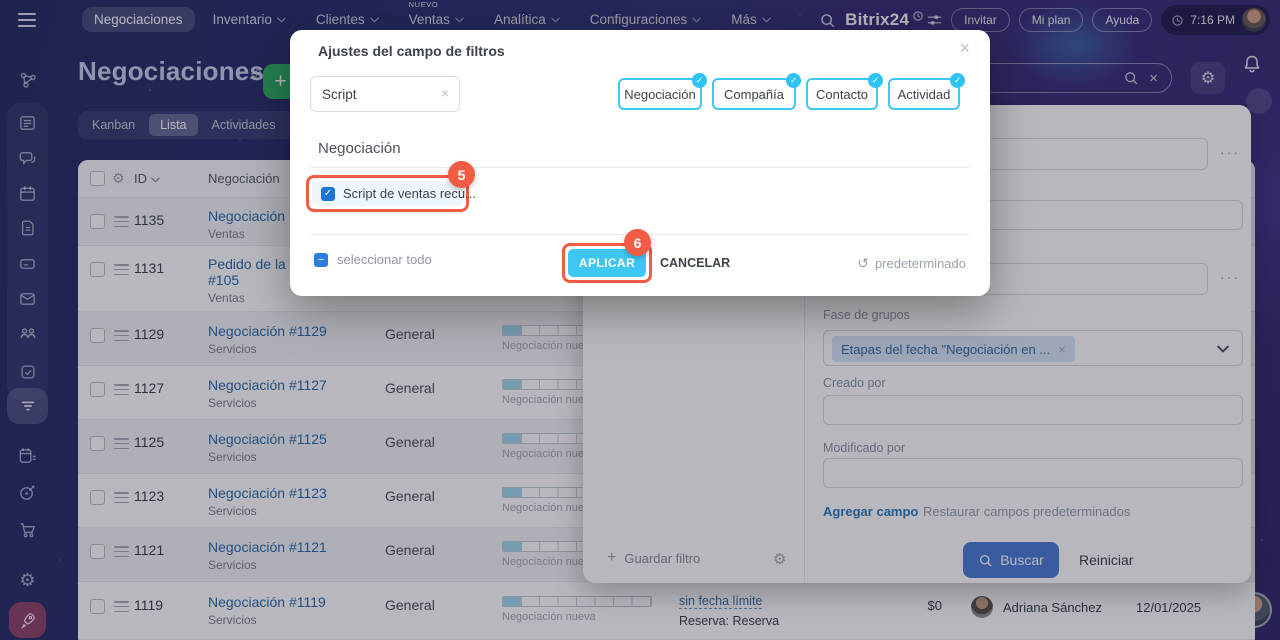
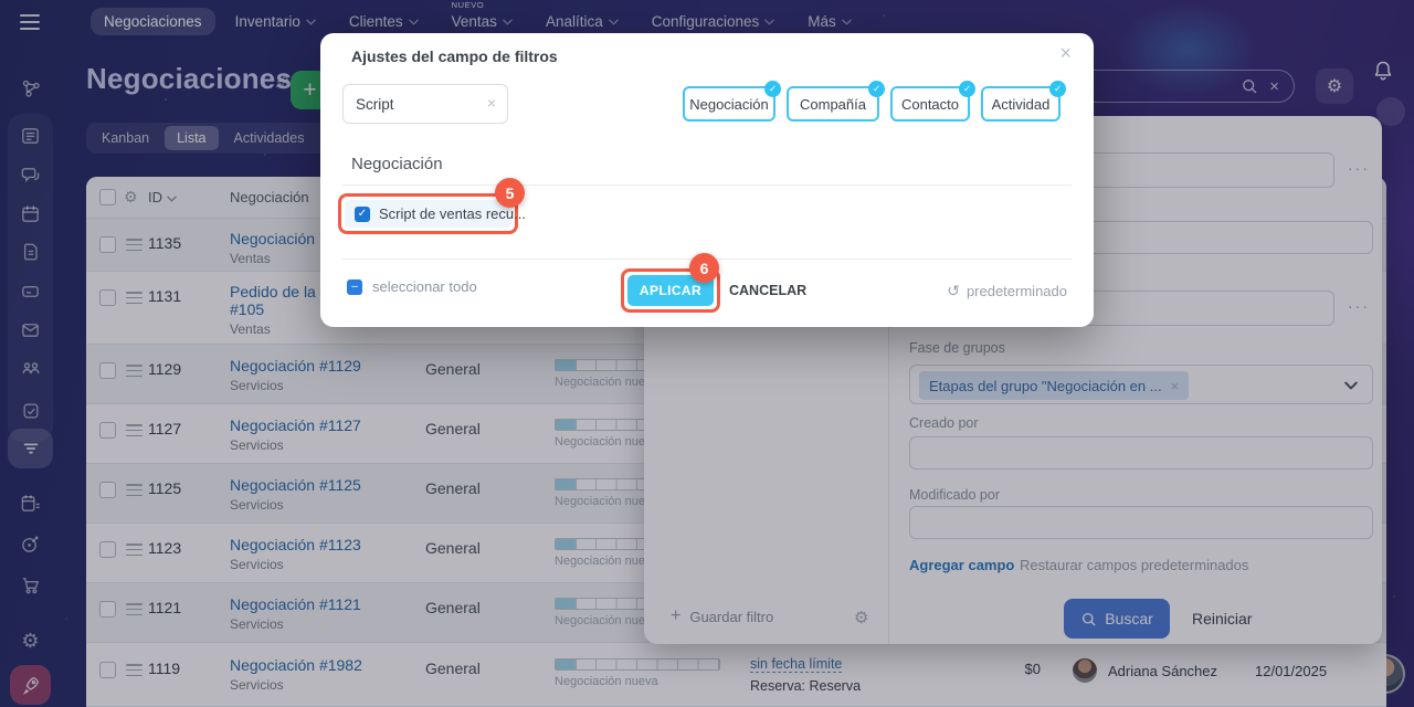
  Negociaciones
  Inventario
  Clientes
  NUEVO
  Ventas
  Analítica
  Configuraciones
  Más
- Bitrix24
- Invitar
- Mi plan
- Ayuda
- 7:16 PM
  ⚙
  Negociaciones
  +
  Kanban
  Lista
  Actividades
  ×
  ⚙
  ⚙
  ID
  Negociación
  1135
  Negociación
  Ventas
  1131
  Pedido de la
  #105
  Ventas
  1129
  Negociación #1129
  Servicios
  General
  Negociación nue
  1127
  Negociación #1127
  Servicios
  General
  Negociación nue
  1125
  Negociación #1125
  Servicios
  General
  Negociación nue
  1123
  Negociación #1123
  Servicios
  General
  Negociación nue
  1121
  Negociación #1121
  Servicios
  General
  Negociación nue
  1119
- Negociación #1119
+ Negociación #1982
  Servicios
  General
  Negociación nueva
  sin fecha límite
  Reserva: Reserva
  $0
  Adriana Sánchez
  12/01/2025
  +
  Guardar filtro
  ⚙
  ···
  ···
  Fase de grupos
- Etapas del fecha "Negociación en ...
+ Etapas del grupo "Negociación en ...
  ×
  Creado por
  Modificado por
  Agregar campo
  Restaurar campos predeterminados
  Buscar
  Reiniciar
  Ajustes del campo de filtros
  ×
  Script
  ×
  Negociación
  ✓
  Compañía
  ✓
  Contacto
  ✓
  Actividad
  ✓
  Negociación
  ✓
  Script de ventas recu...
  5
  –
  seleccionar todo
  APLICAR
  6
  CANCELAR
  ↺
  predeterminado
